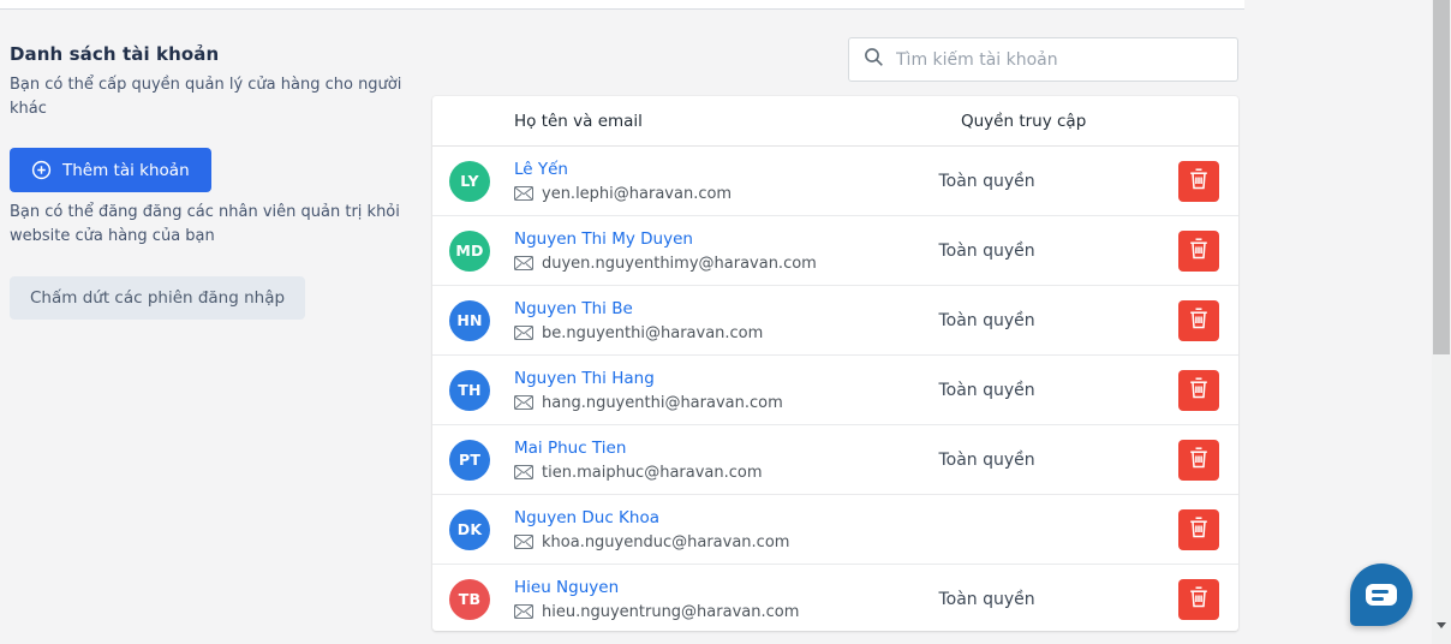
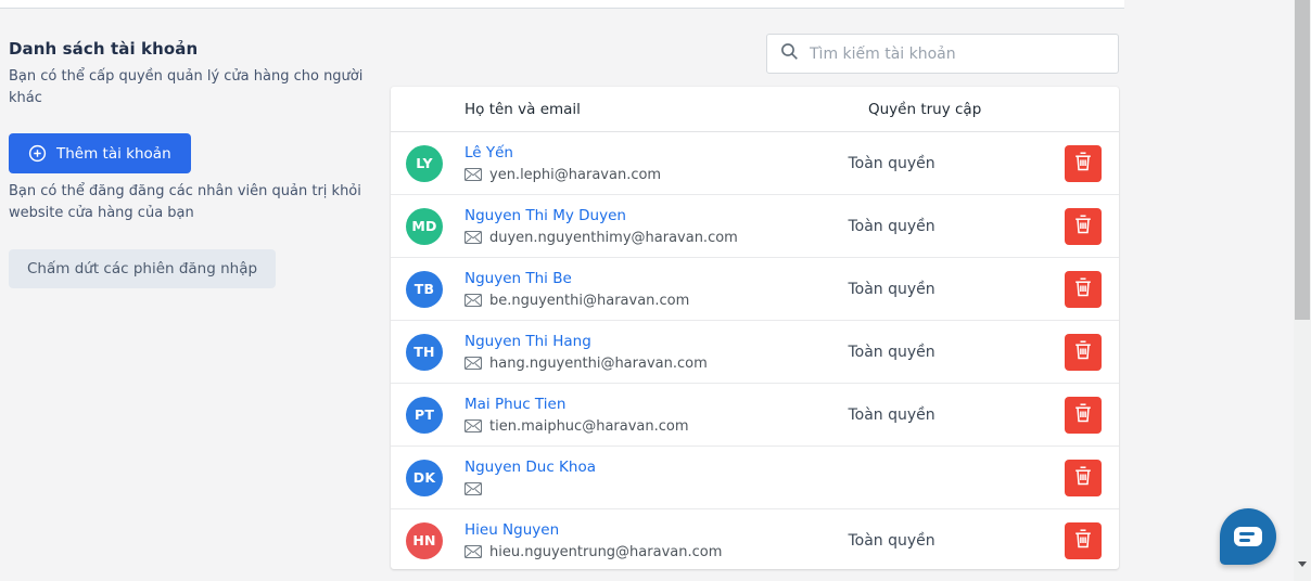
  Danh sách tài khoản
  Bạn có thể cấp quyền quản lý cửa hàng cho người khác
  Thêm tài khoản
  Bạn có thể đăng đăng các nhân viên quản trị khỏi website cửa hàng của bạn
  Chấm dứt các phiên đăng nhập
  Tìm kiếm tài khoản
  Họ tên và email
  Quyền truy cập
  LY
  Lê Yến
  yen.lephi@haravan.com
  Toàn quyền
  MD
  Nguyen Thi My Duyen
  duyen.nguyenthimy@haravan.com
  Toàn quyền
- HN
+ TB
  Nguyen Thi Be
  be.nguyenthi@haravan.com
  Toàn quyền
  TH
  Nguyen Thi Hang
  hang.nguyenthi@haravan.com
  Toàn quyền
  PT
  Mai Phuc Tien
  tien.maiphuc@haravan.com
  Toàn quyền
  DK
  Nguyen Duc Khoa
- khoa.nguyenduc@haravan.com
- TB
+ HN
  Hieu Nguyen
  hieu.nguyentrung@haravan.com
  Toàn quyền
